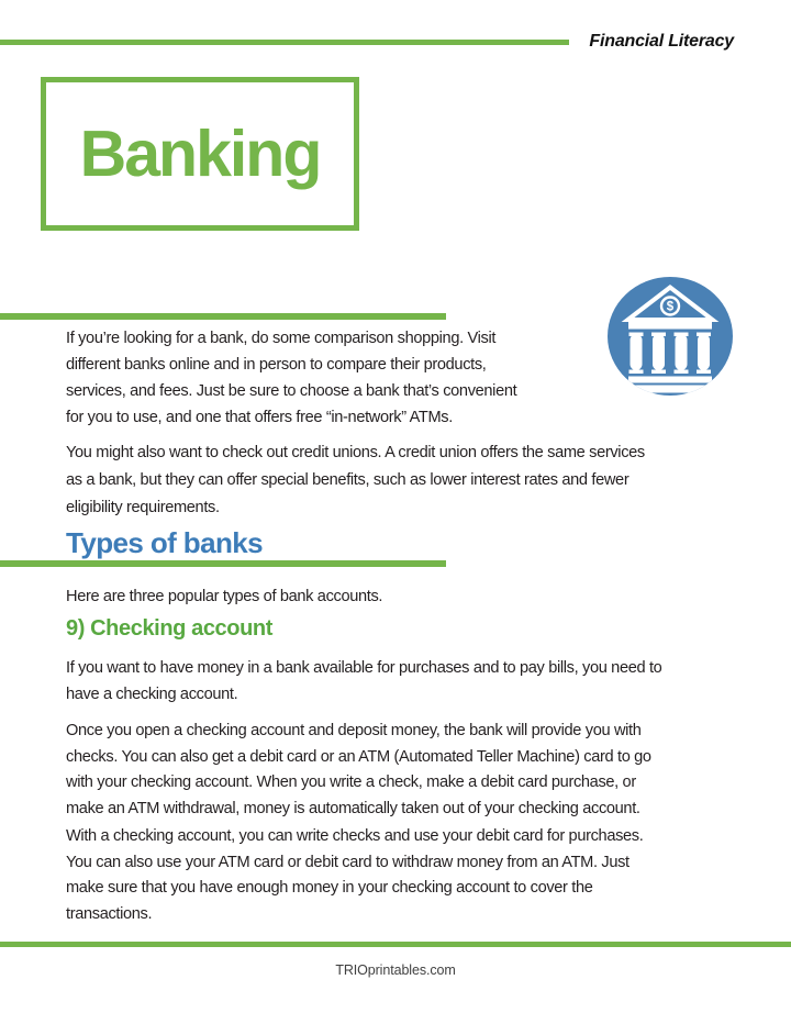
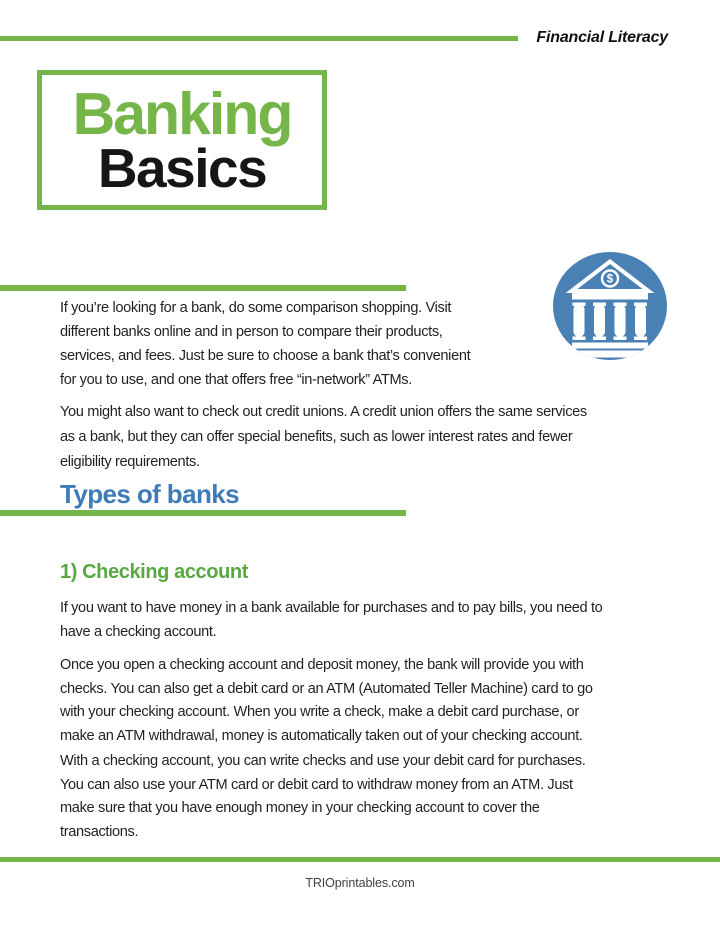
  Financial Literacy
  Banking
+ Basics
  $
  If you’re looking for a bank, do some comparison shopping. Visit
  different banks online and in person to compare their products,
  services, and fees. Just be sure to choose a bank that’s convenient
  for you to use, and one that offers free “in-network” ATMs.
  You might also want to check out credit unions. A credit union offers the same services
  as a bank, but they can offer special benefits, such as lower interest rates and fewer
  eligibility requirements.
  Types of banks
- Here are three popular types of bank accounts.
- 9) Checking account
+ 1) Checking account
  If you want to have money in a bank available for purchases and to pay bills, you need to
  have a checking account.
  Once you open a checking account and deposit money, the bank will provide you with
  checks. You can also get a debit card or an ATM (Automated Teller Machine) card to go
  with your checking account. When you write a check, make a debit card purchase, or
  make an ATM withdrawal, money is automatically taken out of your checking account.
  With a checking account, you can write checks and use your debit card for purchases.
  You can also use your ATM card or debit card to withdraw money from an ATM. Just
  make sure that you have enough money in your checking account to cover the
  transactions.
  TRIOprintables.com
